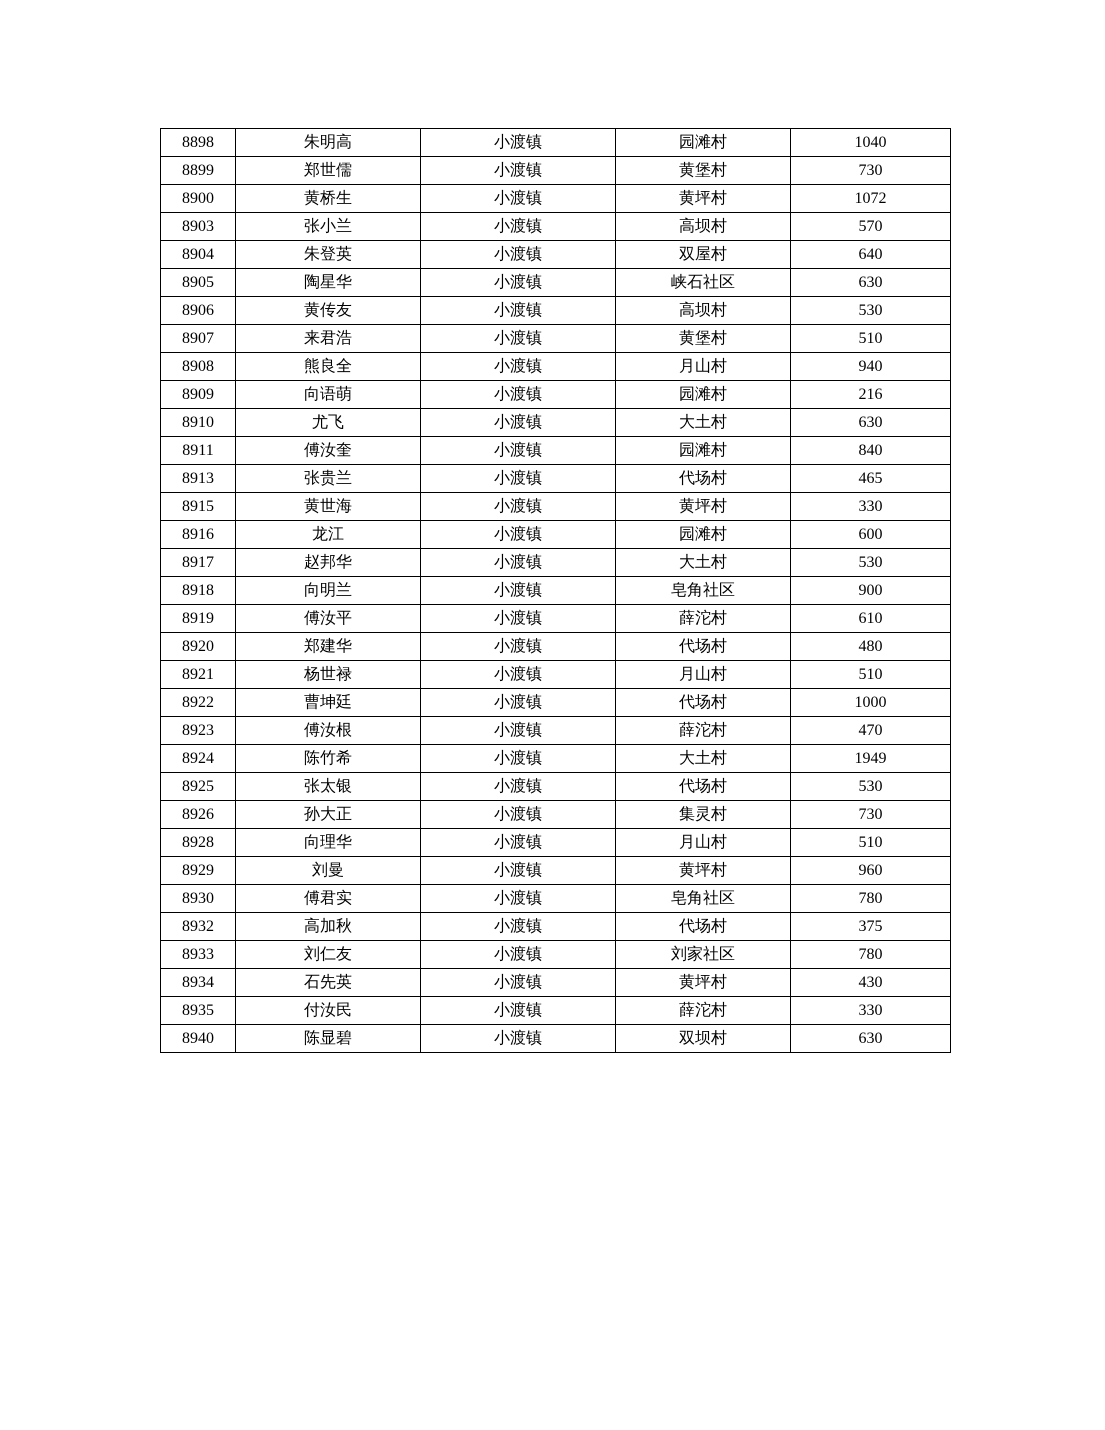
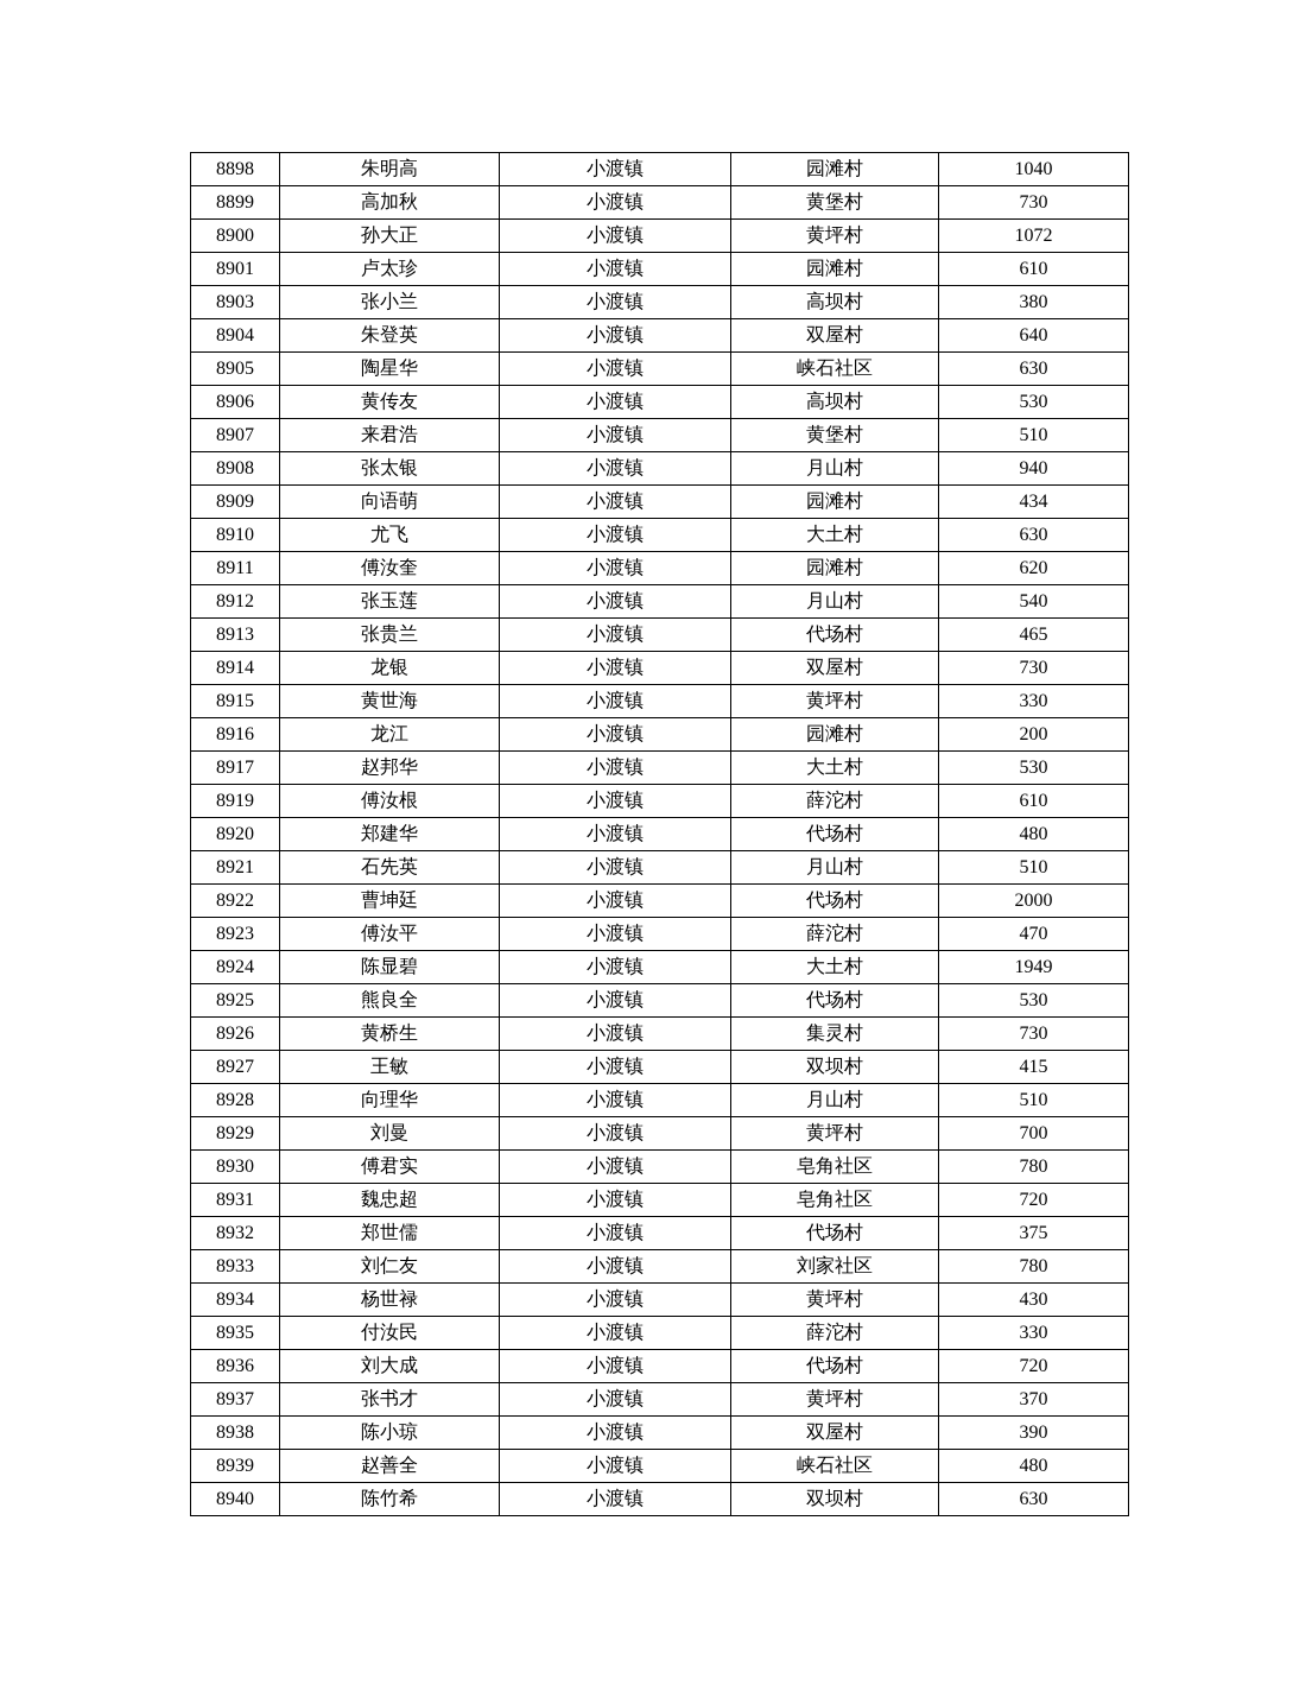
  8898	朱明高	小渡镇	园滩村	1040
- 8899	郑世儒	小渡镇	黄堡村	730
+ 8899	高加秋	小渡镇	黄堡村	730
- 8900	黄桥生	小渡镇	黄坪村	1072
+ 8900	孙大正	小渡镇	黄坪村	1072
+ 8901	卢太珍	小渡镇	园滩村	610
- 8903	张小兰	小渡镇	高坝村	570
+ 8903	张小兰	小渡镇	高坝村	380
  8904	朱登英	小渡镇	双屋村	640
  8905	陶星华	小渡镇	峡石社区	630
  8906	黄传友	小渡镇	高坝村	530
  8907	来君浩	小渡镇	黄堡村	510
- 8908	熊良全	小渡镇	月山村	940
+ 8908	张太银	小渡镇	月山村	940
- 8909	向语萌	小渡镇	园滩村	216
+ 8909	向语萌	小渡镇	园滩村	434
  8910	尤飞	小渡镇	大土村	630
- 8911	傅汝奎	小渡镇	园滩村	840
+ 8911	傅汝奎	小渡镇	园滩村	620
+ 8912	张玉莲	小渡镇	月山村	540
  8913	张贵兰	小渡镇	代场村	465
+ 8914	龙银	小渡镇	双屋村	730
  8915	黄世海	小渡镇	黄坪村	330
- 8916	龙江	小渡镇	园滩村	600
+ 8916	龙江	小渡镇	园滩村	200
  8917	赵邦华	小渡镇	大土村	530
- 8918	向明兰	小渡镇	皂角社区	900
- 8919	傅汝平	小渡镇	薛沱村	610
+ 8919	傅汝根	小渡镇	薛沱村	610
  8920	郑建华	小渡镇	代场村	480
- 8921	杨世禄	小渡镇	月山村	510
+ 8921	石先英	小渡镇	月山村	510
- 8922	曹坤廷	小渡镇	代场村	1000
+ 8922	曹坤廷	小渡镇	代场村	2000
- 8923	傅汝根	小渡镇	薛沱村	470
+ 8923	傅汝平	小渡镇	薛沱村	470
- 8924	陈竹希	小渡镇	大土村	1949
+ 8924	陈显碧	小渡镇	大土村	1949
- 8925	张太银	小渡镇	代场村	530
+ 8925	熊良全	小渡镇	代场村	530
- 8926	孙大正	小渡镇	集灵村	730
+ 8926	黄桥生	小渡镇	集灵村	730
+ 8927	王敏	小渡镇	双坝村	415
  8928	向理华	小渡镇	月山村	510
- 8929	刘曼	小渡镇	黄坪村	960
+ 8929	刘曼	小渡镇	黄坪村	700
  8930	傅君实	小渡镇	皂角社区	780
+ 8931	魏忠超	小渡镇	皂角社区	720
- 8932	高加秋	小渡镇	代场村	375
+ 8932	郑世儒	小渡镇	代场村	375
  8933	刘仁友	小渡镇	刘家社区	780
- 8934	石先英	小渡镇	黄坪村	430
+ 8934	杨世禄	小渡镇	黄坪村	430
  8935	付汝民	小渡镇	薛沱村	330
+ 8936	刘大成	小渡镇	代场村	720
+ 8937	张书才	小渡镇	黄坪村	370
+ 8938	陈小琼	小渡镇	双屋村	390
+ 8939	赵善全	小渡镇	峡石社区	480
- 8940	陈显碧	小渡镇	双坝村	630
+ 8940	陈竹希	小渡镇	双坝村	630
